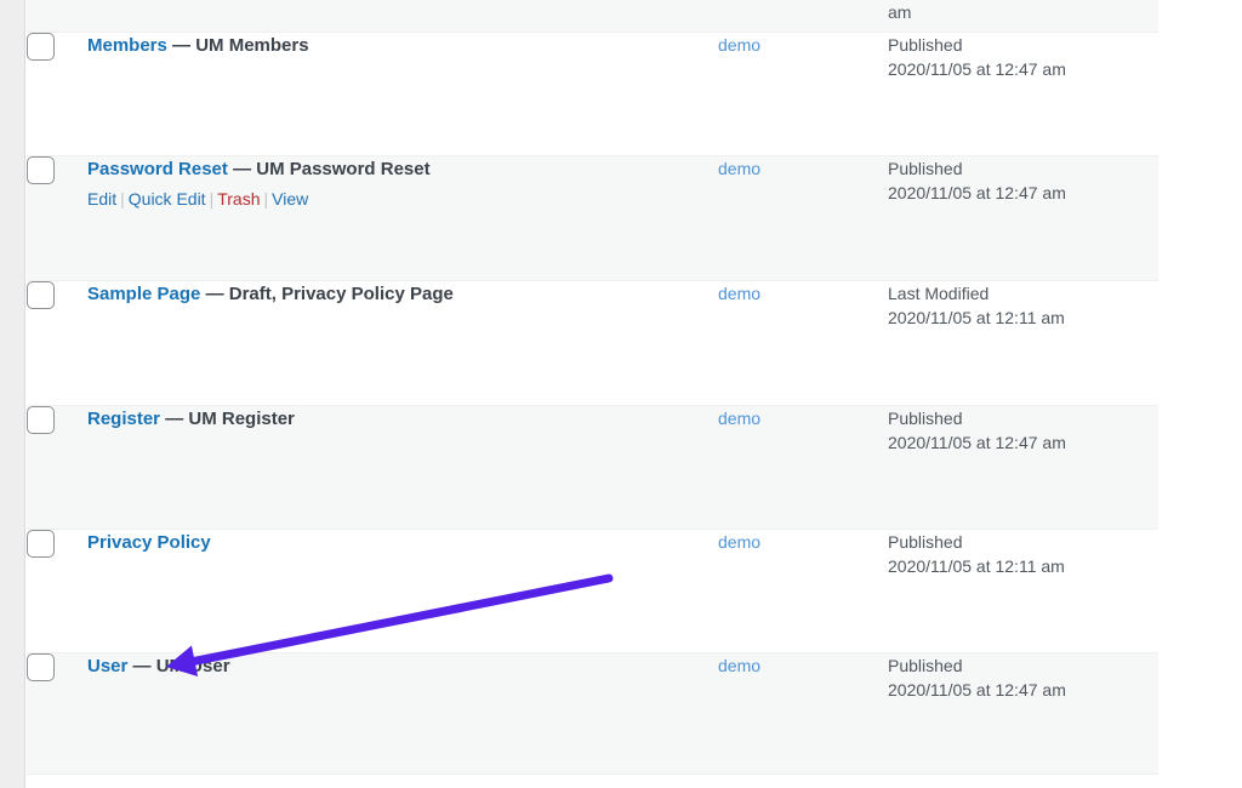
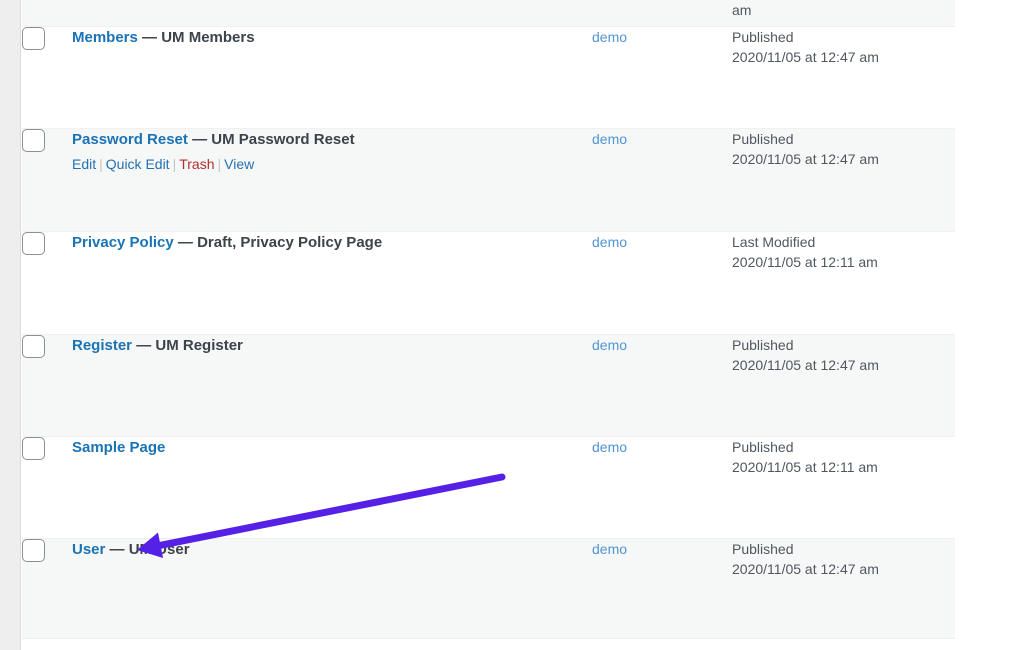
  			am
  	Members — UM Members	demo	Published 2020/11/05 at 12:47 am
  	Password Reset — UM Password Reset Edit | Quick Edit | Trash | View	demo	Published 2020/11/05 at 12:47 am
- 	Sample Page — Draft, Privacy Policy Page	demo	Last Modified 2020/11/05 at 12:11 am
+ 	Privacy Policy — Draft, Privacy Policy Page	demo	Last Modified 2020/11/05 at 12:11 am
  	Register — UM Register	demo	Published 2020/11/05 at 12:47 am
- 	Privacy Policy	demo	Published 2020/11/05 at 12:11 am
+ 	Sample Page	demo	Published 2020/11/05 at 12:11 am
  	User — U User	demo	Published 2020/11/05 at 12:47 am
